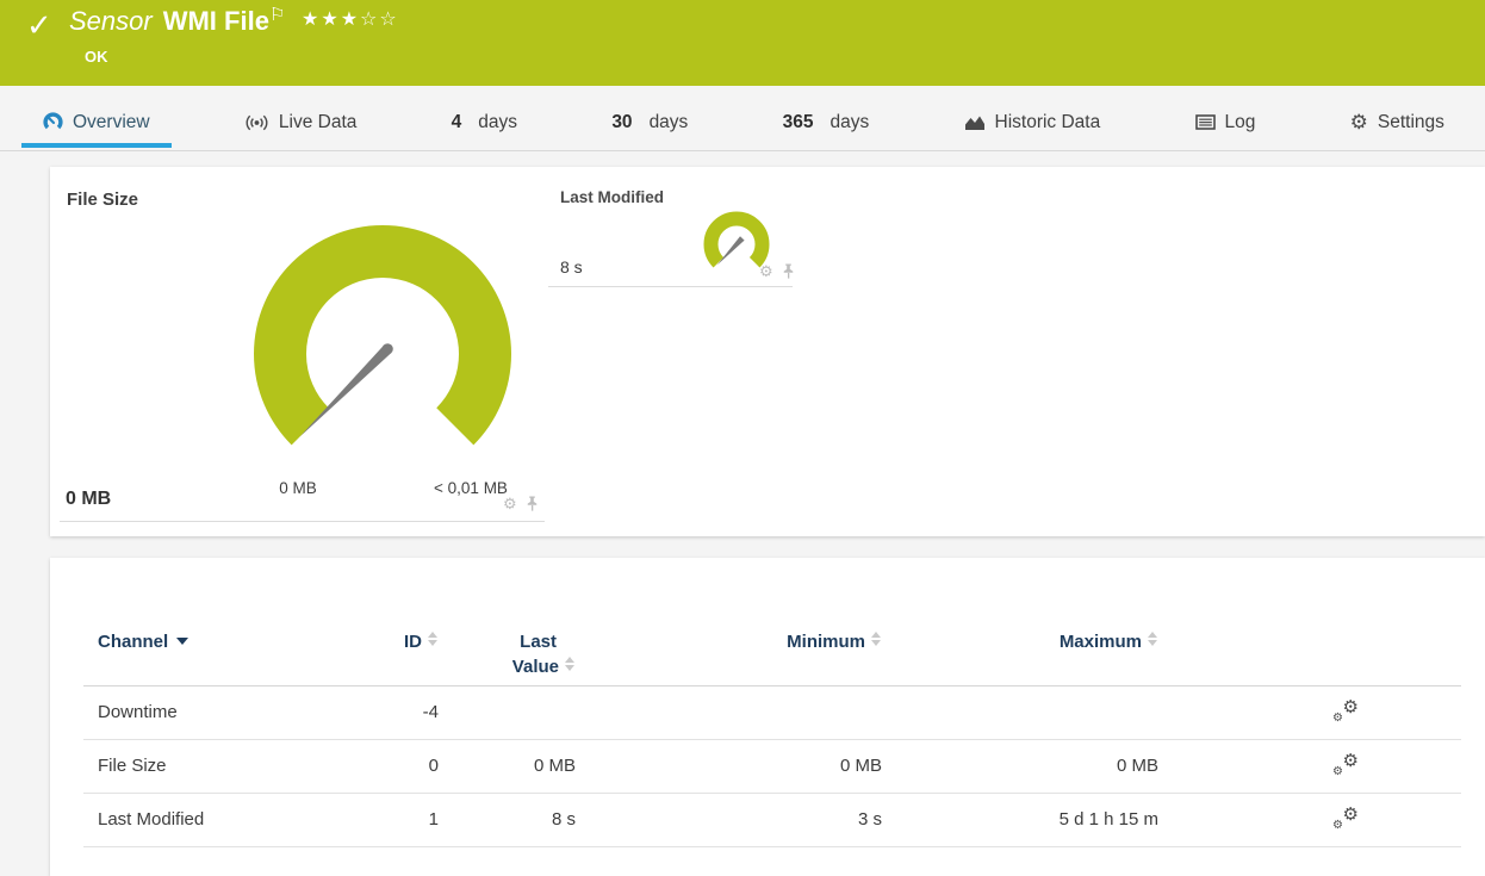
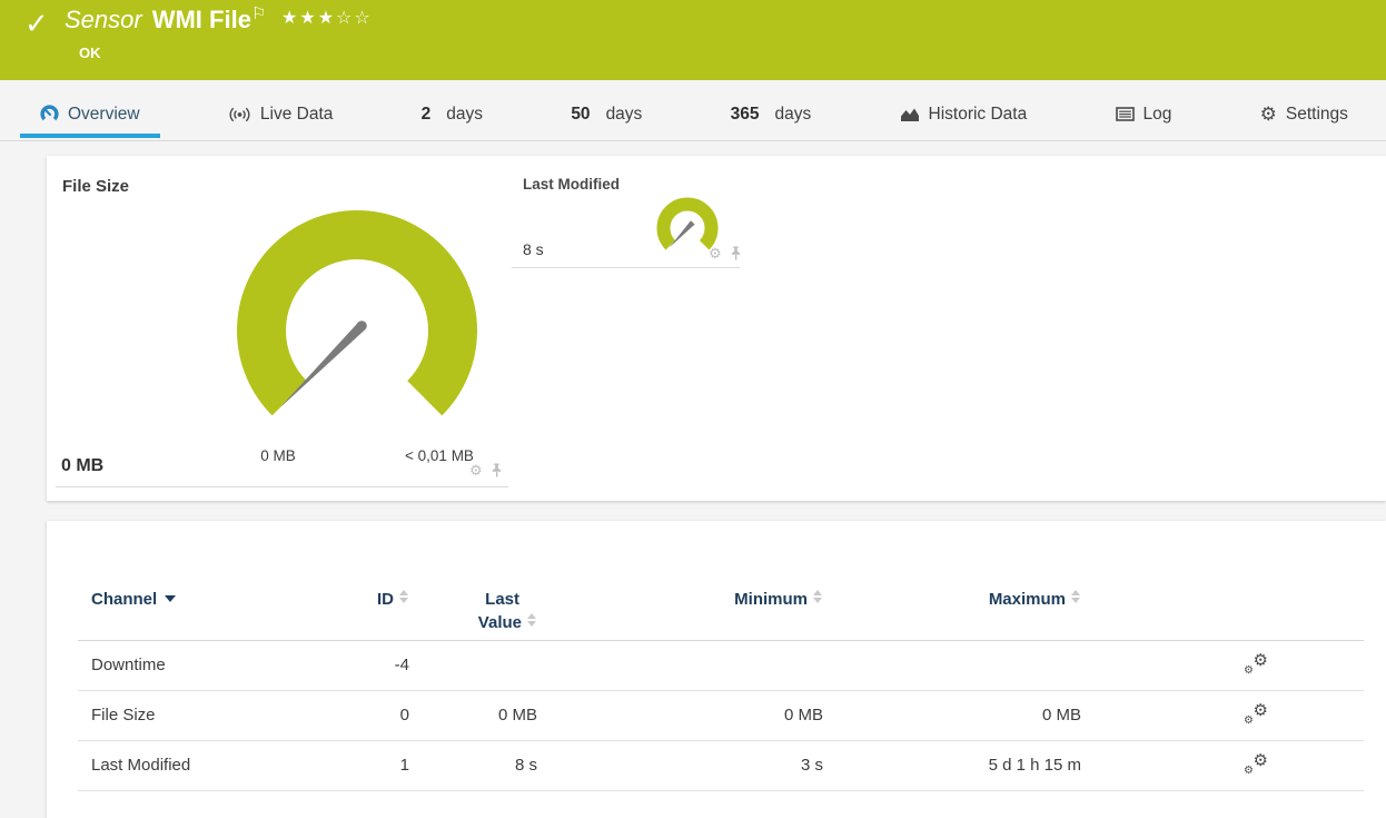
  ✓
  Sensor WMI File
  ⚐
  ★★★☆☆
  OK
  Overview
  Live Data
- 4
+ 2
  days
- 30
+ 50
  days
  365
  days
  Historic Data
  Log
  ⚙
  Settings
  File Size
  0 MB
  < 0,01 MB
  0 MB
  ⚙
  Last Modified
  8 s
  ⚙
  Channel
  ID
  Last
  Value
  Minimum
  Maximum
  Downtime
  -4
  ⚙
  ⚙
  File Size
  0
  0 MB
  0 MB
  0 MB
  ⚙
  ⚙
  Last Modified
  1
  8 s
  3 s
  5 d 1 h 15 m
  ⚙
  ⚙
